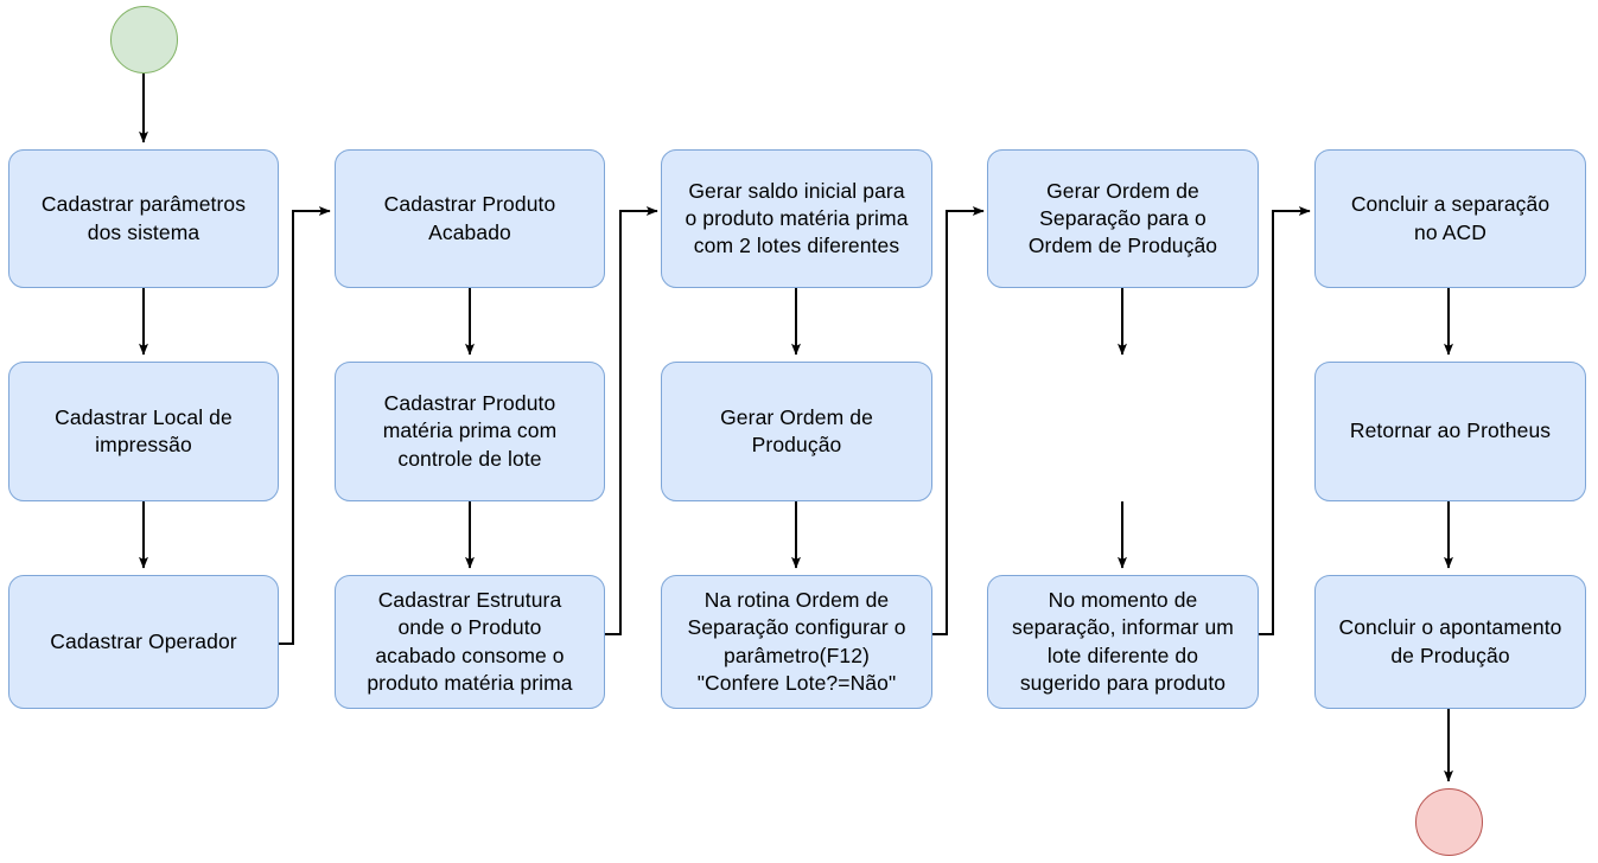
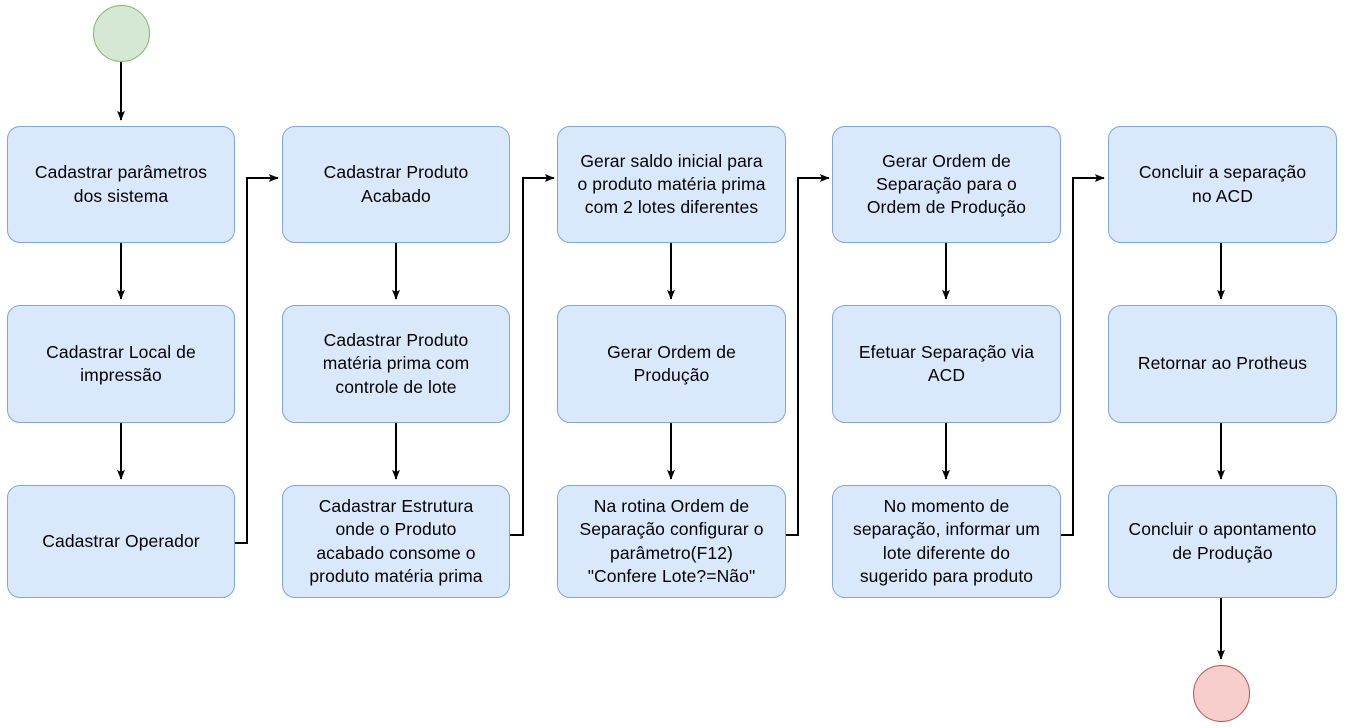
  Cadastrar parâmetros
  dos sistema
  Cadastrar Local de
  impressão
  Cadastrar Operador
  Cadastrar Produto
  Acabado
  Cadastrar Produto
  matéria prima com
  controle de lote
  Cadastrar Estrutura
  onde o Produto
  acabado consome o
  produto matéria prima
  Gerar saldo inicial para
  o produto matéria prima
  com 2 lotes diferentes
  Gerar Ordem de
  Produção
  Na rotina Ordem de
  Separação configurar o
  parâmetro(F12)
  "Confere Lote?=Não"
  Gerar Ordem de
  Separação para o
  Ordem de Produção
+ Efetuar Separação via
+ ACD
  No momento de
  separação, informar um
  lote diferente do
  sugerido para produto
  Concluir a separação
  no ACD
  Retornar ao Protheus
  Concluir o apontamento
  de Produção
